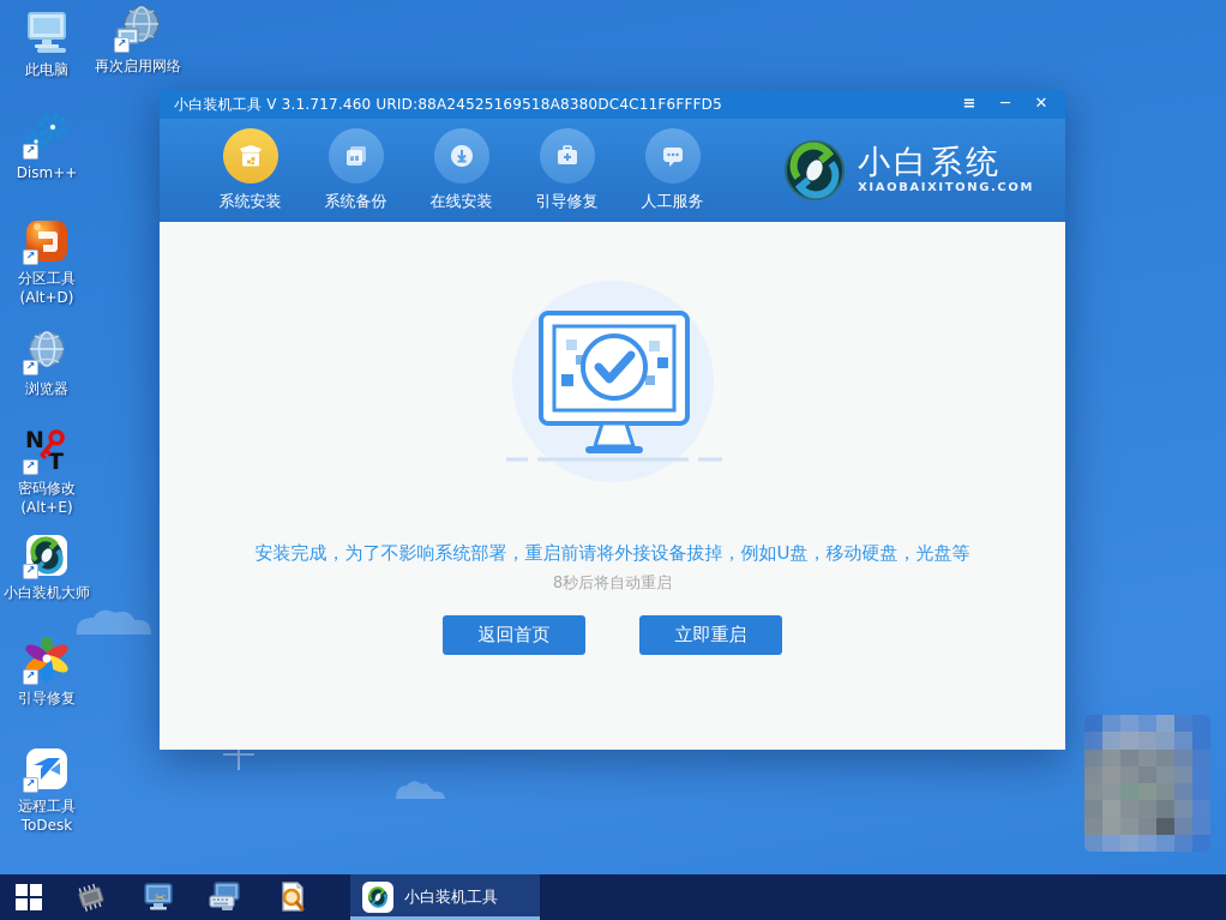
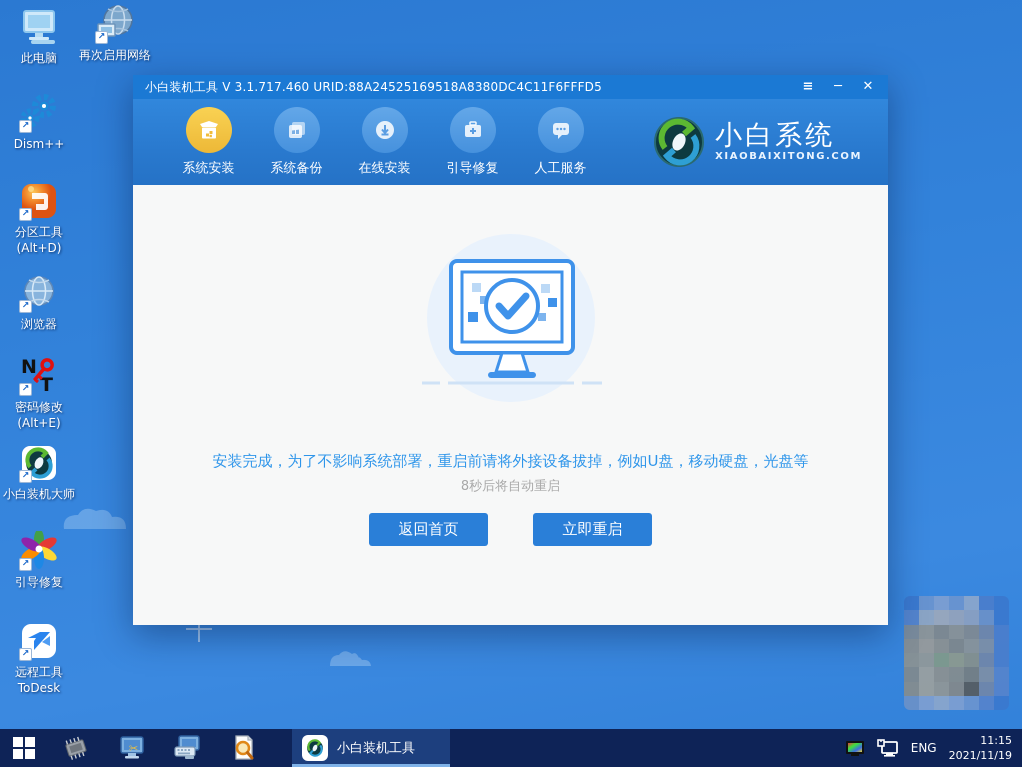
  此电脑
  ↗
  再次启用网络
  ↗
  Dism++
  ↗
  分区工具
  (Alt+D)
  ↗
  浏览器
  N
  T
  ↗
  密码修改
  (Alt+E)
  ↗
  小白装机大师
  ↗
  引导修复
  ↗
  远程工具
  ToDesk
  小白装机工具 V 3.1.717.460 URID:88A24525169518A8380DC4C11F6FFFD5
  ≡
  ─
  ✕
  系统安装
  系统备份
  在线安装
  引导修复
  人工服务
  小白系统
  XIAOBAIXITONG.COM
  安装完成，为了不影响系统部署，重启前请将外接设备拔掉，例如U盘，移动硬盘，光盘等
  8秒后将自动重启
  返回首页
  立即重启
  ✂
  小白装机工具
+ ENG
+ 11:15
+ 2021/11/19
